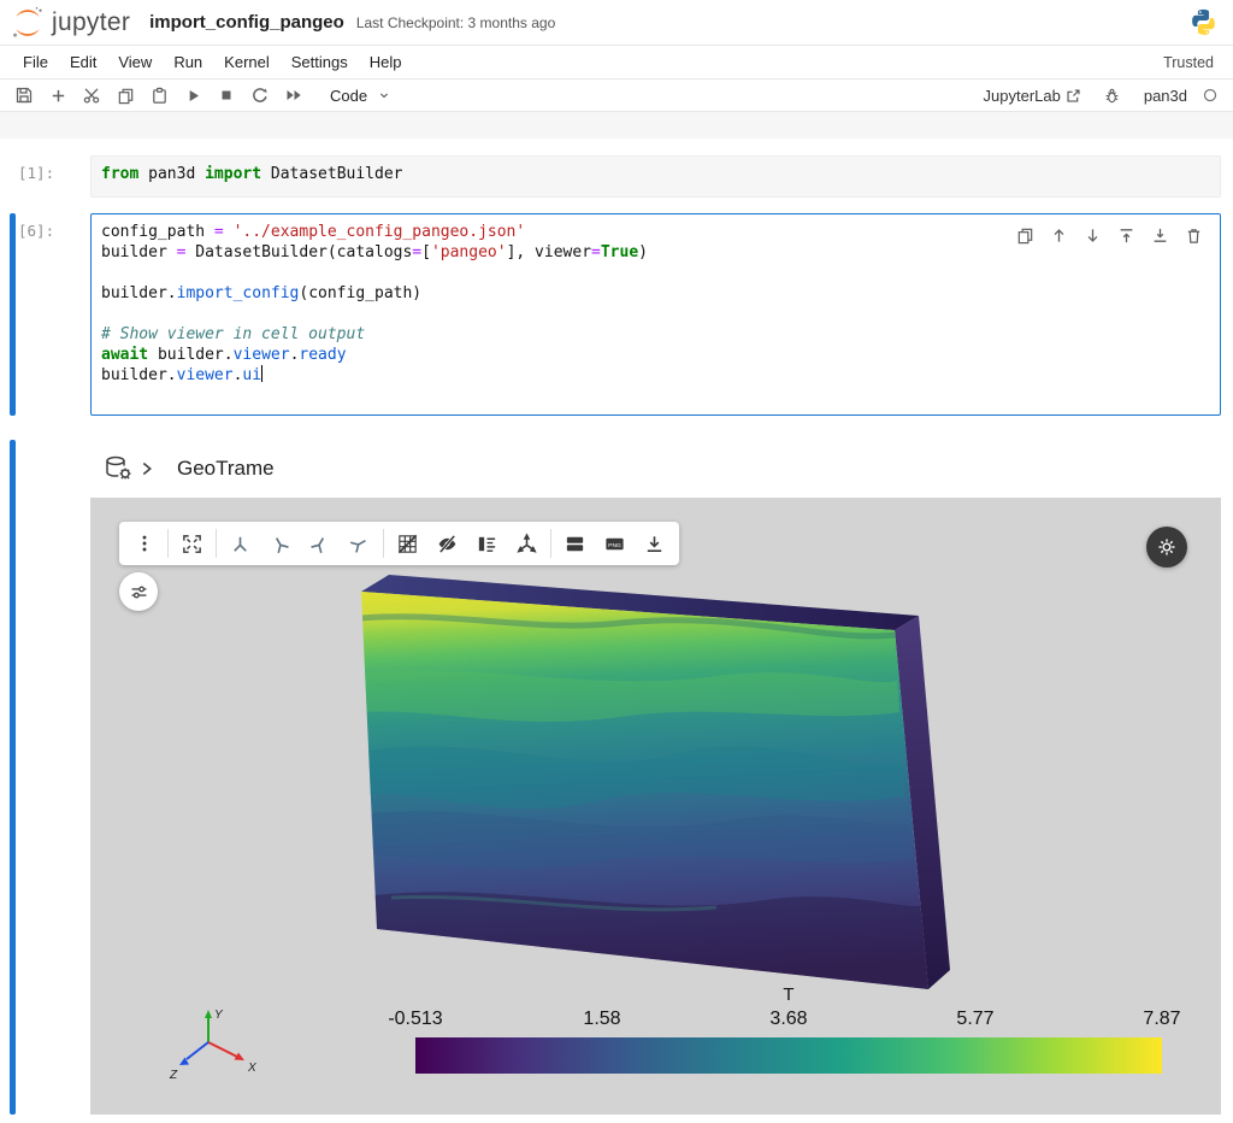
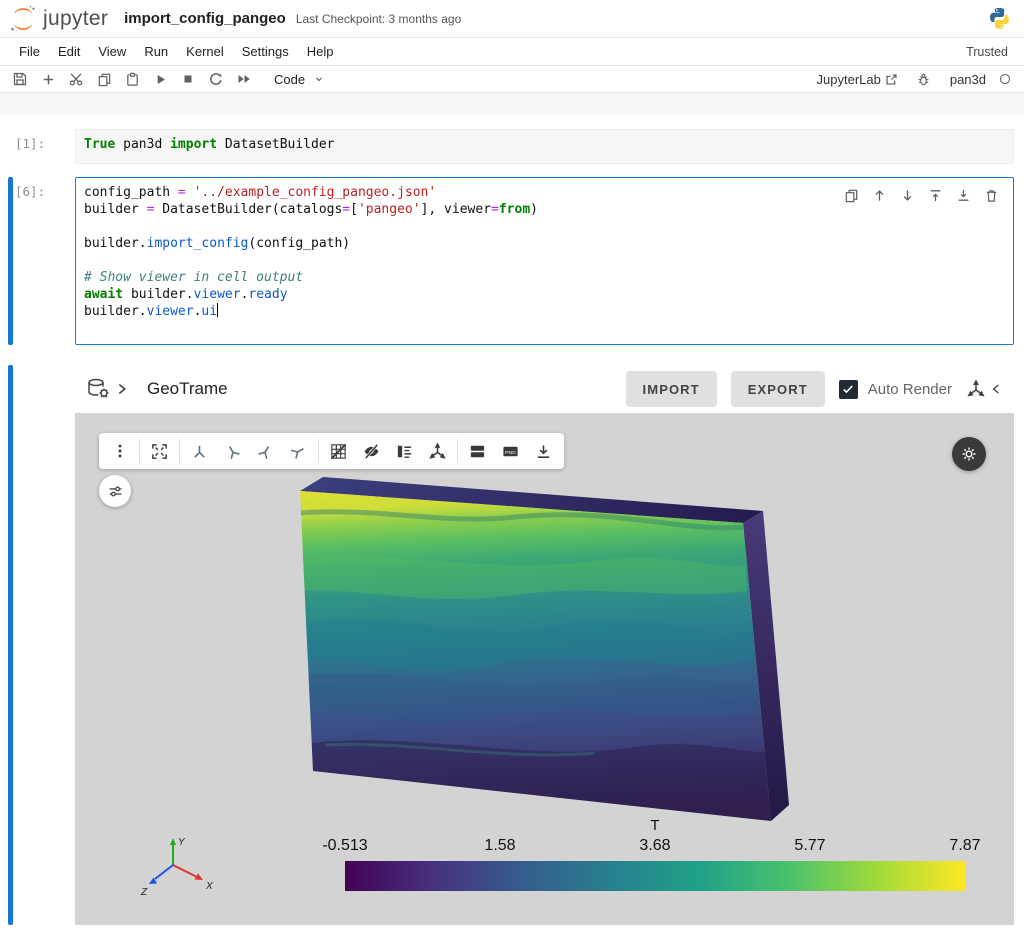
  jupyter
  import_config_pangeo
  Last Checkpoint: 3 months ago
  File
  Edit
  View
  Run
  Kernel
  Settings
  Help
  Trusted
  Code
  JupyterLab
  pan3d
  [1]:
- from pan3d import DatasetBuilder
+ True pan3d import DatasetBuilder
  [6]:
  config_path = '../example_config_pangeo.json'
- builder = DatasetBuilder(catalogs=['pangeo'], viewer=True)
+ builder = DatasetBuilder(catalogs=['pangeo'], viewer=from)
  builder.import_config(config_path)
  # Show viewer in cell output
  await builder.viewer.ready
  builder.viewer.ui
  GeoTrame
+ IMPORT
+ EXPORT
+ Auto Render
  Y
  X
  Z
  T
  -0.513
  1.58
  3.68
  5.77
  7.87
